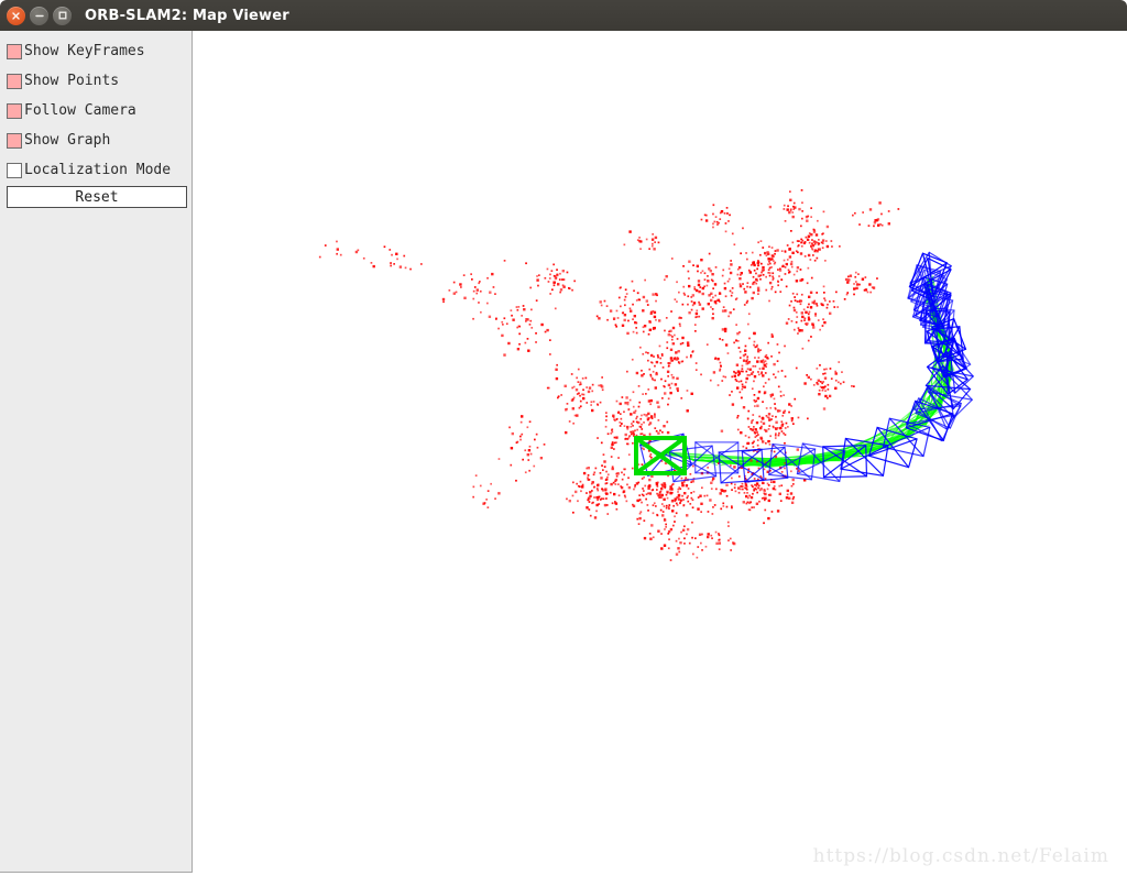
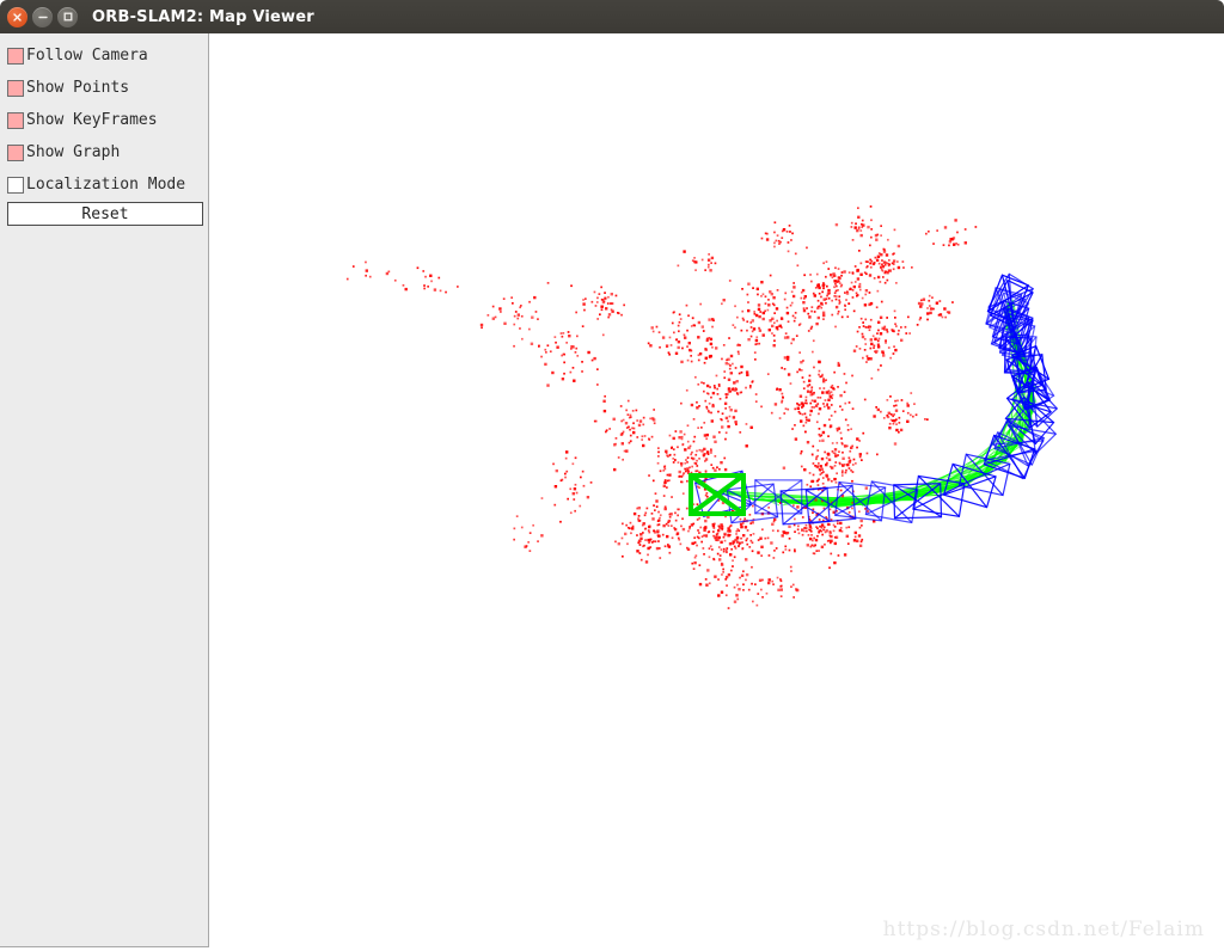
  ORB-SLAM2: Map Viewer
- Show KeyFrames
+ Follow Camera
  Show Points
- Follow Camera
+ Show KeyFrames
  Show Graph
  Localization Mode
  Reset
  https://blog.csdn.net/Felaim
